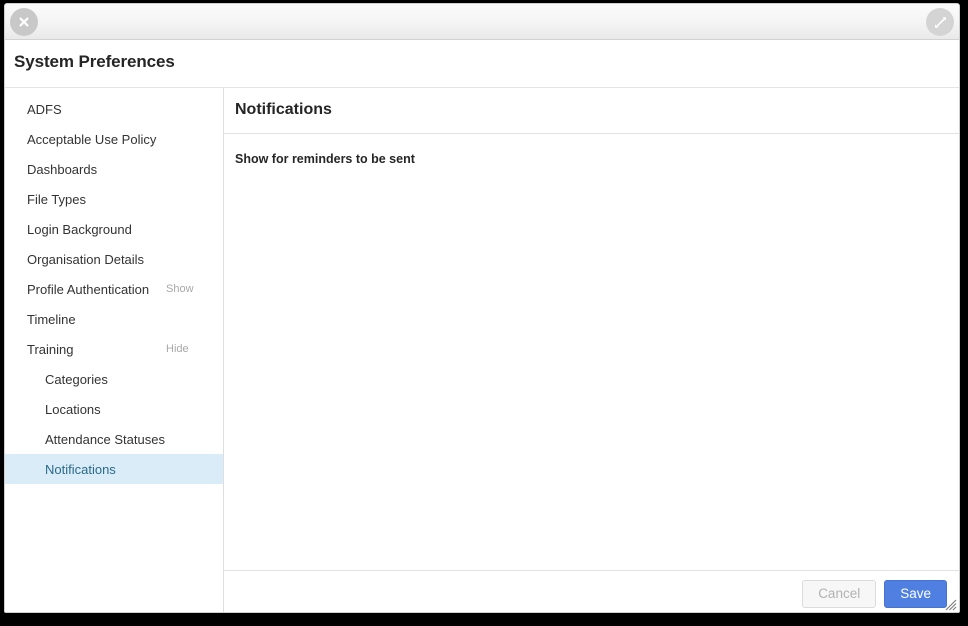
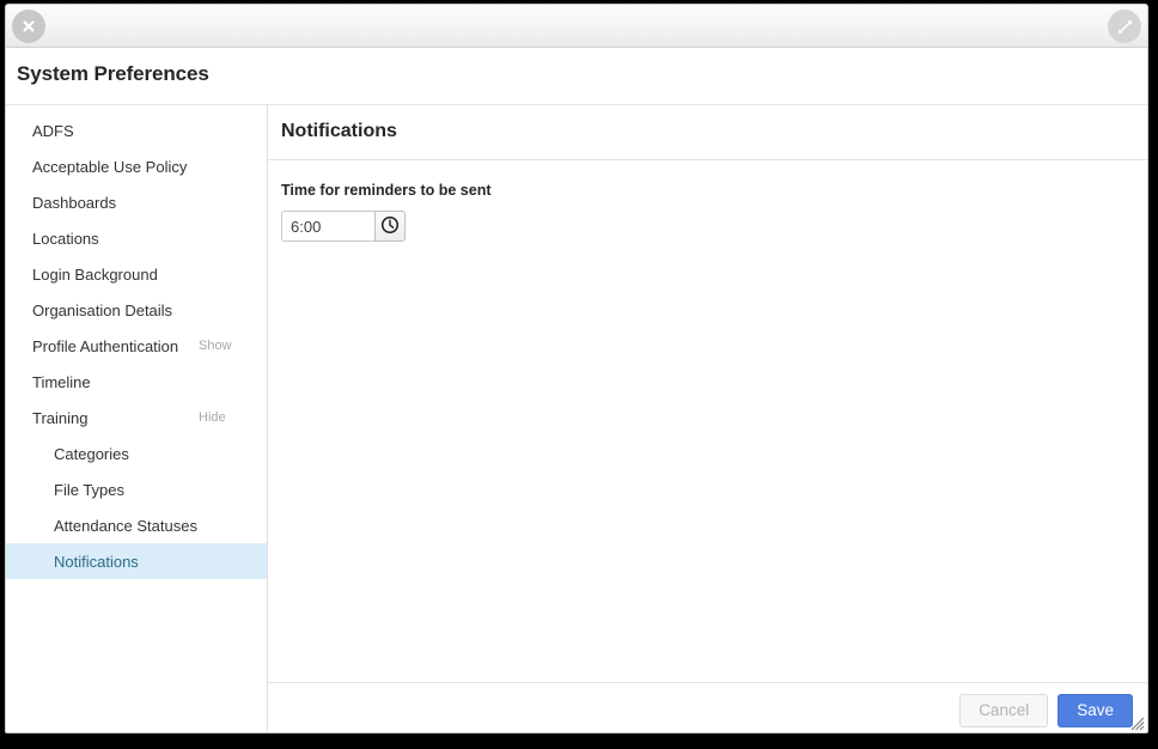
  System Preferences
  ADFS
  Acceptable Use Policy
  Dashboards
- File Types
+ Locations
  Login Background
  Organisation Details
  Profile Authentication
  Show
  Timeline
  Training
  Hide
  Categories
- Locations
+ File Types
  Attendance Statuses
  Notifications
  Notifications
- Show for reminders to be sent
+ Time for reminders to be sent
+ 6:00
  Cancel
  Save
